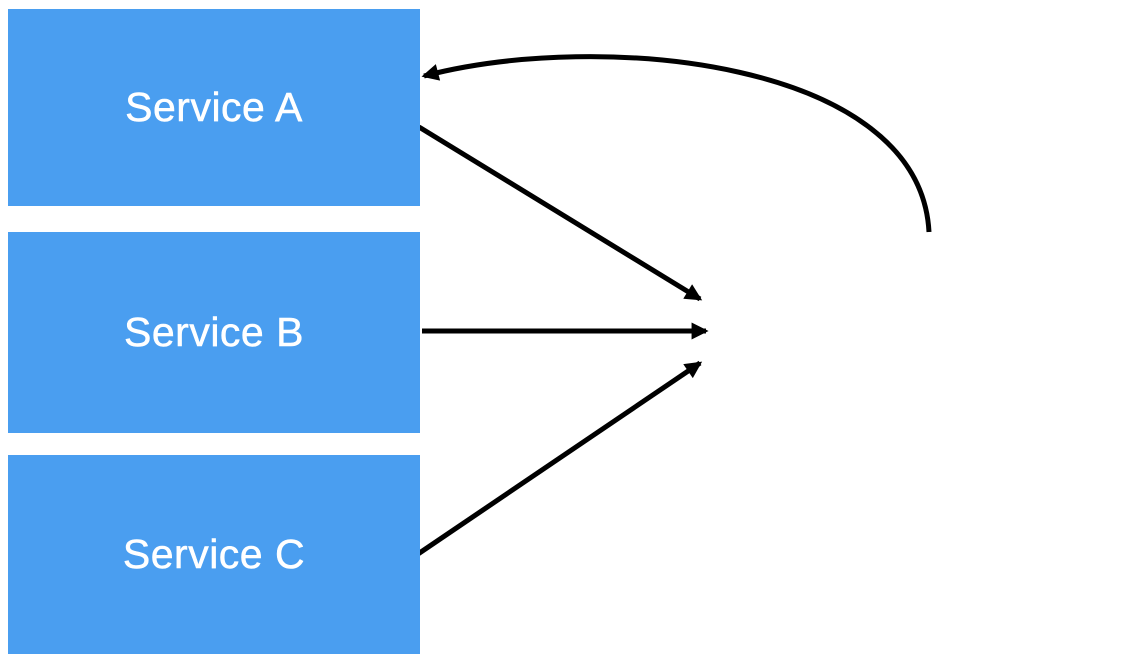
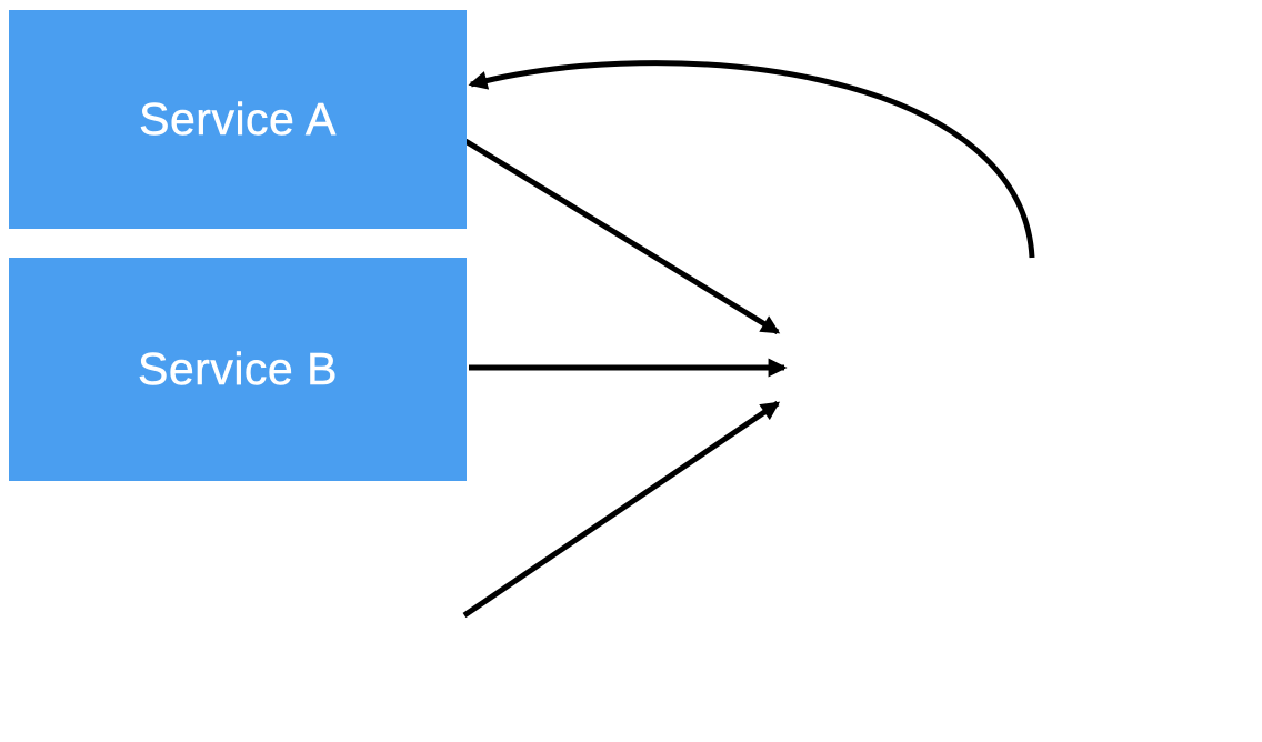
  Service A
  Service B
- Service C
